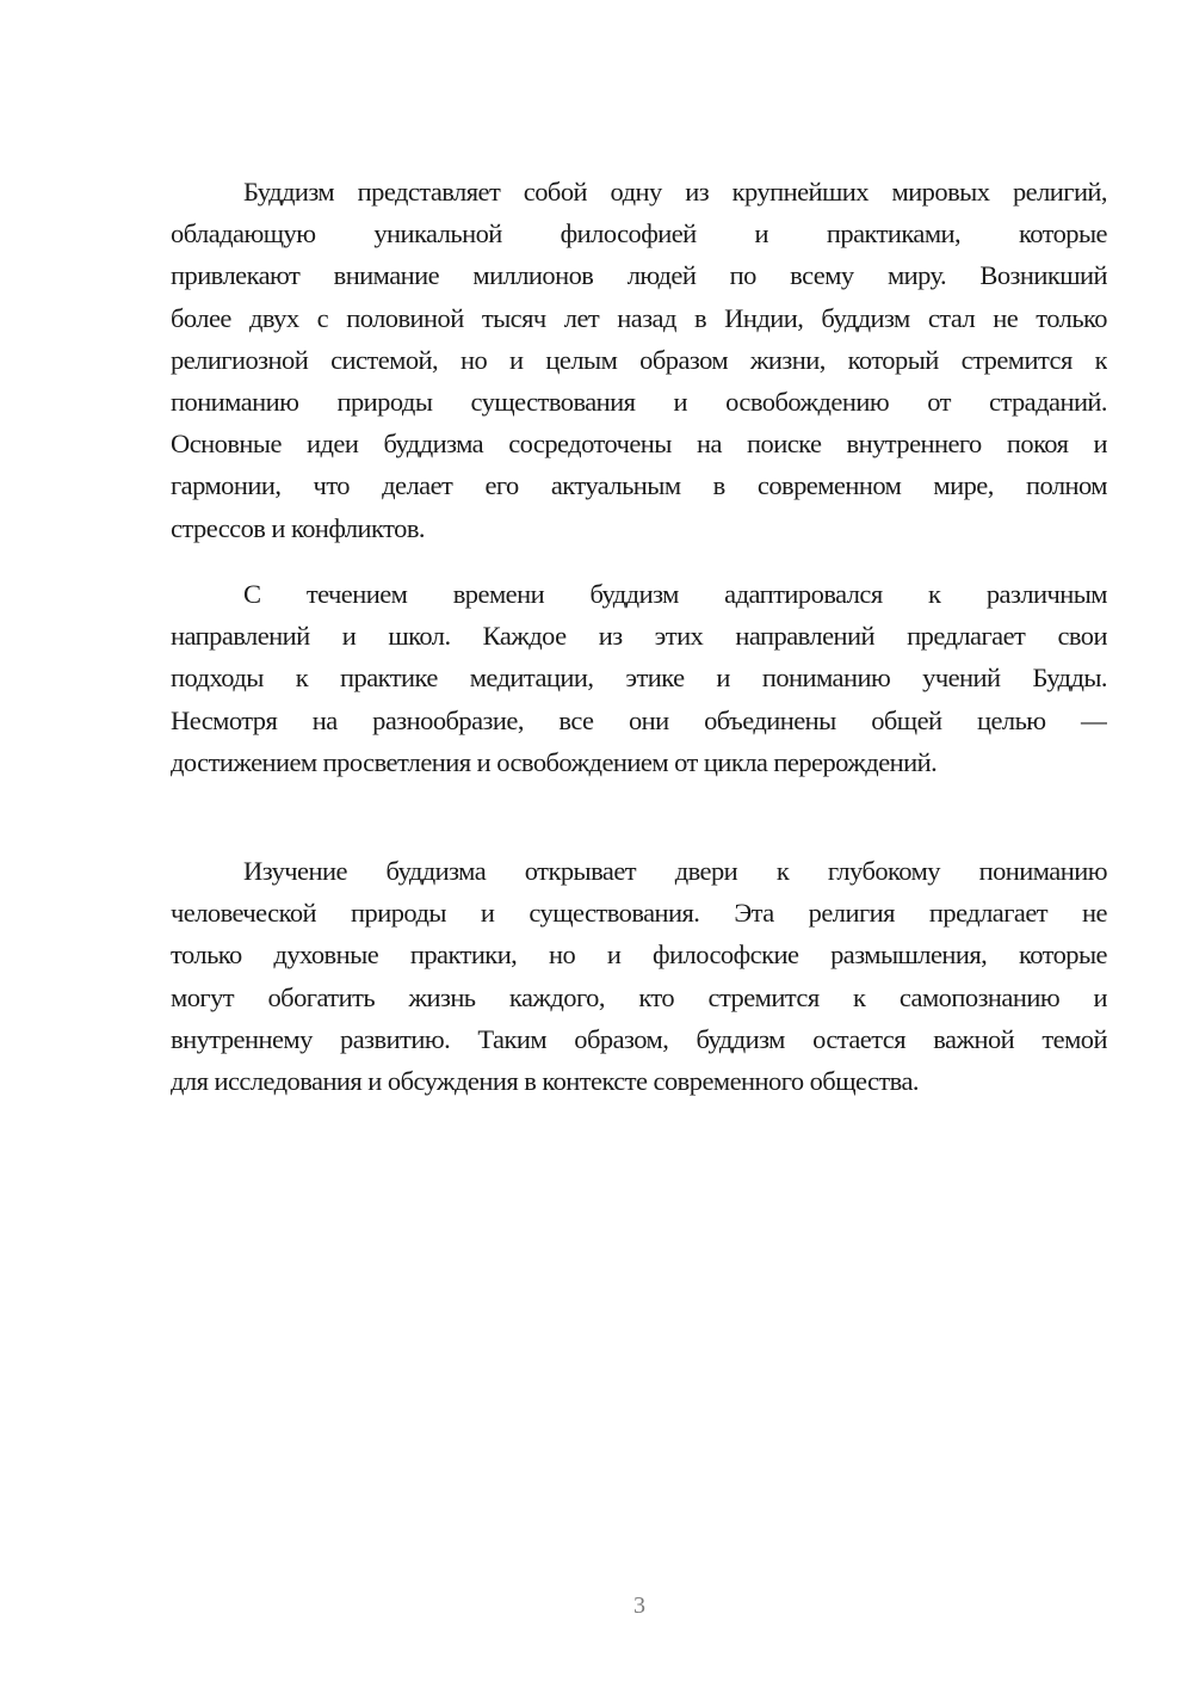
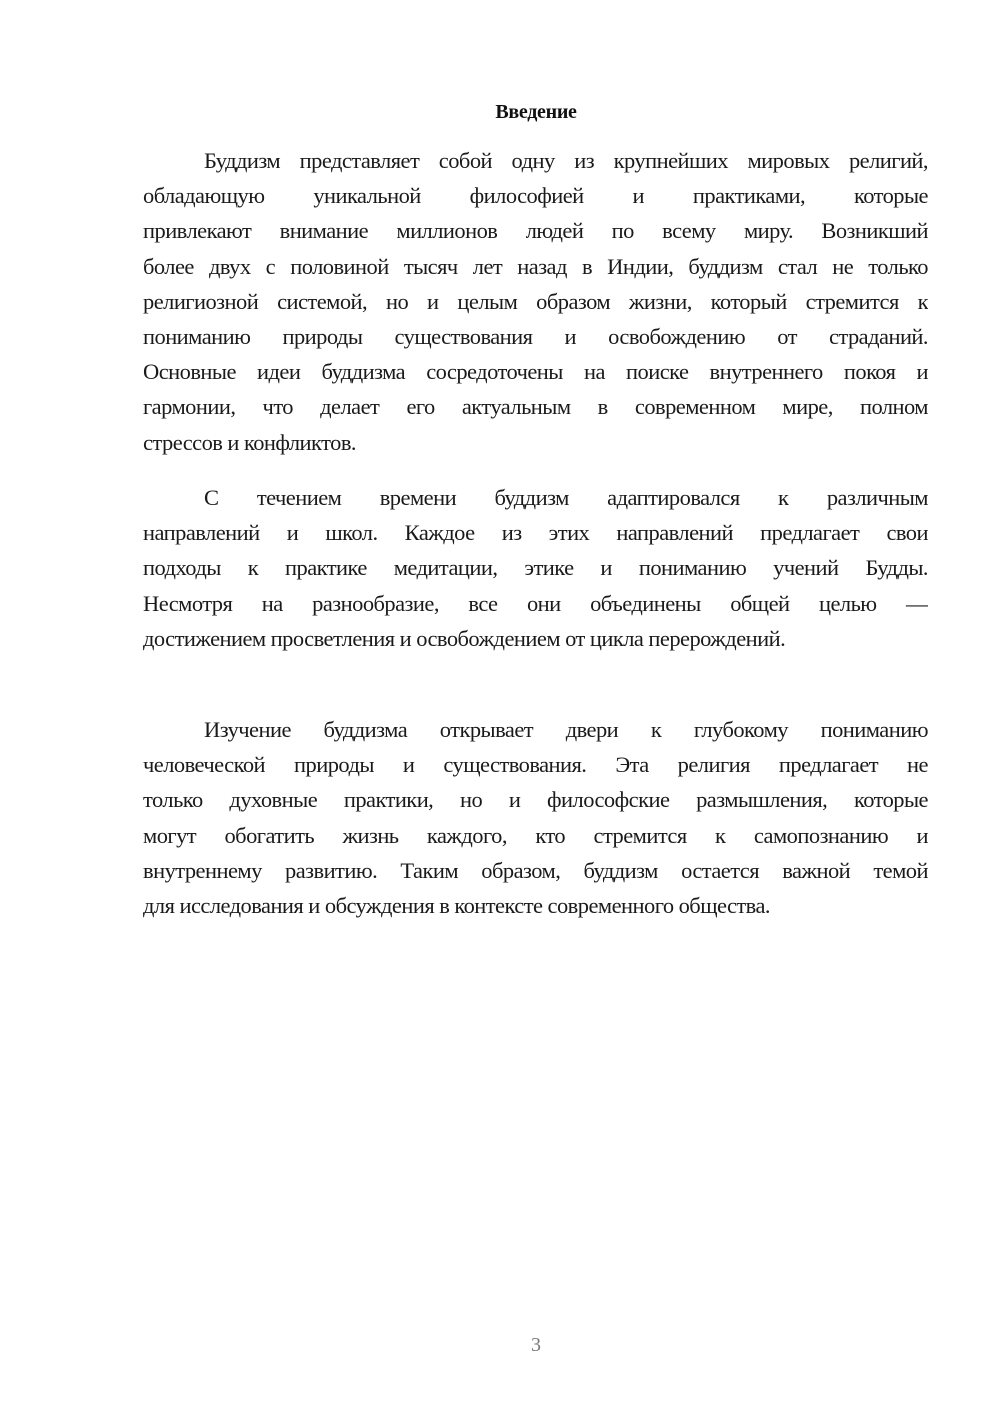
+ Введение
  Буддизм представляет собой одну из крупнейших мировых религий,
  обладающую уникальной философией и практиками, которые
  привлекают внимание миллионов людей по всему миру. Возникший
  более двух с половиной тысяч лет назад в Индии, буддизм стал не только
  религиозной системой, но и целым образом жизни, который стремится к
  пониманию природы существования и освобождению от страданий.
  Основные идеи буддизма сосредоточены на поиске внутреннего покоя и
  гармонии, что делает его актуальным в современном мире, полном
  стрессов и конфликтов.
  С течением времени буддизм адаптировался к различным
  направлений и школ. Каждое из этих направлений предлагает свои
  подходы к практике медитации, этике и пониманию учений Будды.
  Несмотря на разнообразие, все они объединены общей целью —
  достижением просветления и освобождением от цикла перерождений.
  Изучение буддизма открывает двери к глубокому пониманию
  человеческой природы и существования. Эта религия предлагает не
  только духовные практики, но и философские размышления, которые
  могут обогатить жизнь каждого, кто стремится к самопознанию и
  внутреннему развитию. Таким образом, буддизм остается важной темой
  для исследования и обсуждения в контексте современного общества.
  3
